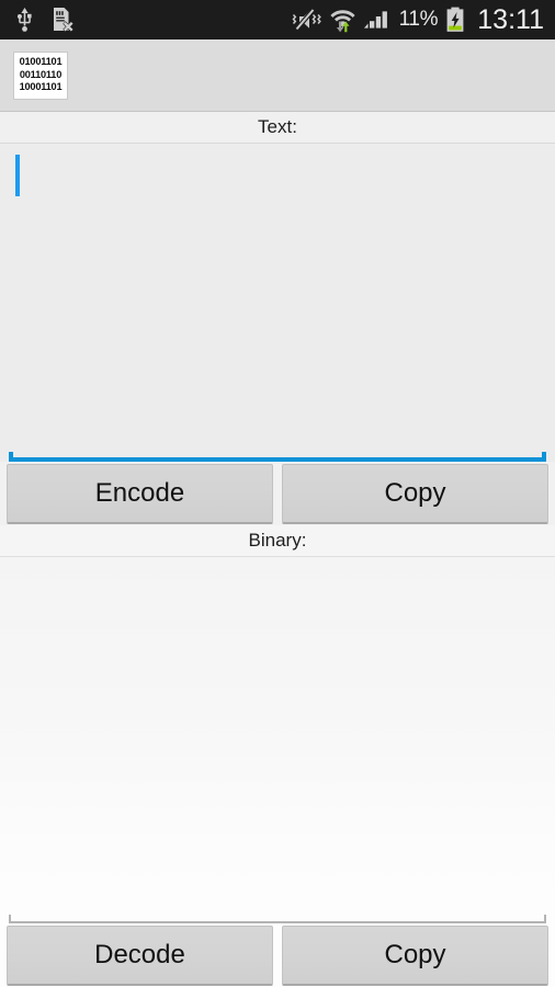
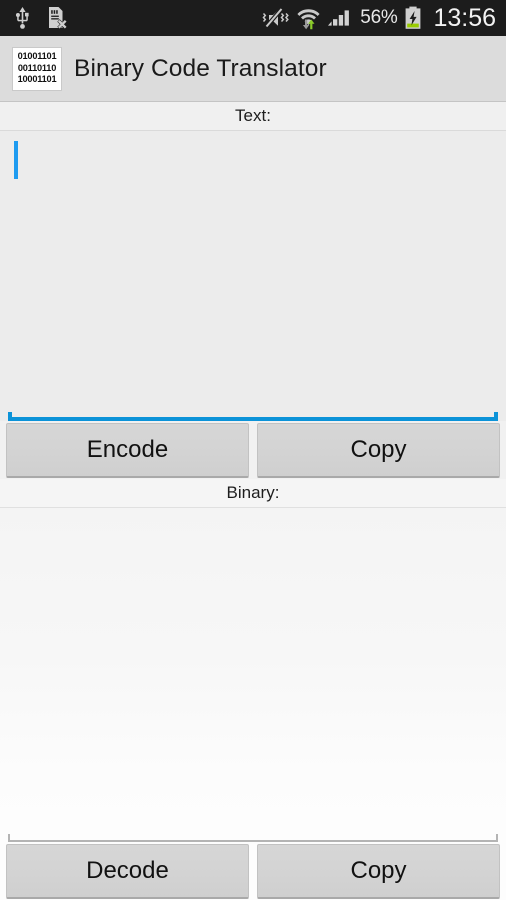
- 11%
+ 56%
- 13:11
+ 13:56
  01001101
  00110110
  10001101
+ Binary Code Translator
  Text:
  Encode
  Copy
  Binary:
  Decode
  Copy
